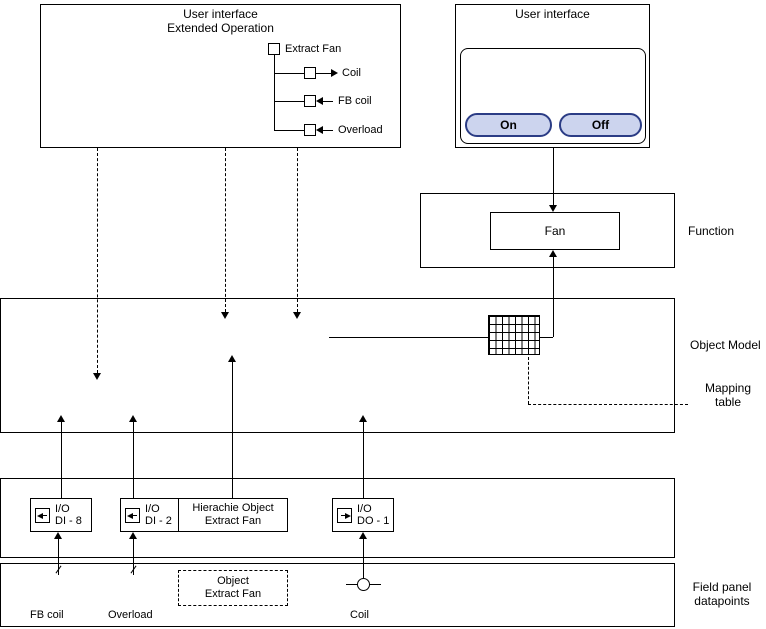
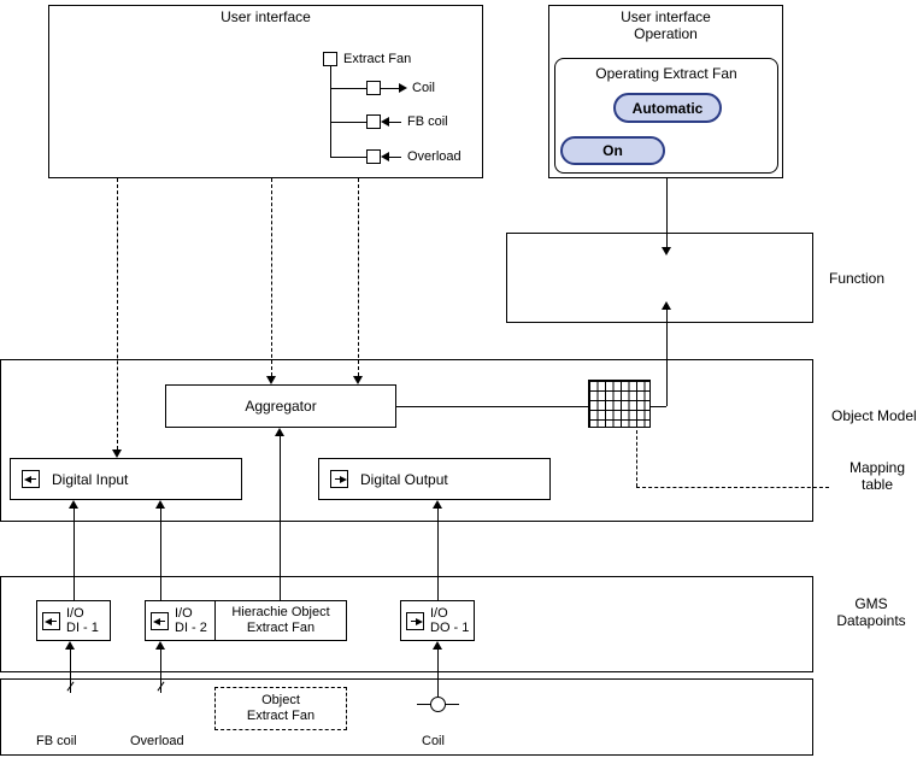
  User interface
- Extended Operation
  Extract Fan
  Coil
  FB coil
  Overload
  User interface
+ Operation
+ Operating Extract Fan
+ Automatic
  On
- Off
- Fan
  Function
+ Aggregator
+ Digital Input
+ Digital Output
  Object Model
  Mapping
  table
  I/O
- DI - 8
+ DI - 1
  I/O
  DI - 2
  Hierachie Object
  Extract Fan
  I/O
  DO - 1
+ GMS
+ Datapoints
  Object
  Extract Fan
  FB coil
  Overload
  Coil
- Field panel
- datapoints
